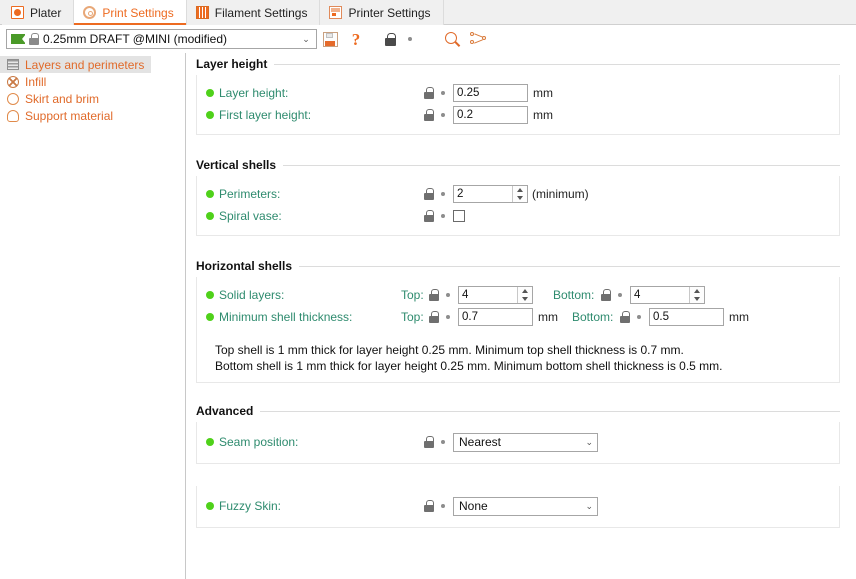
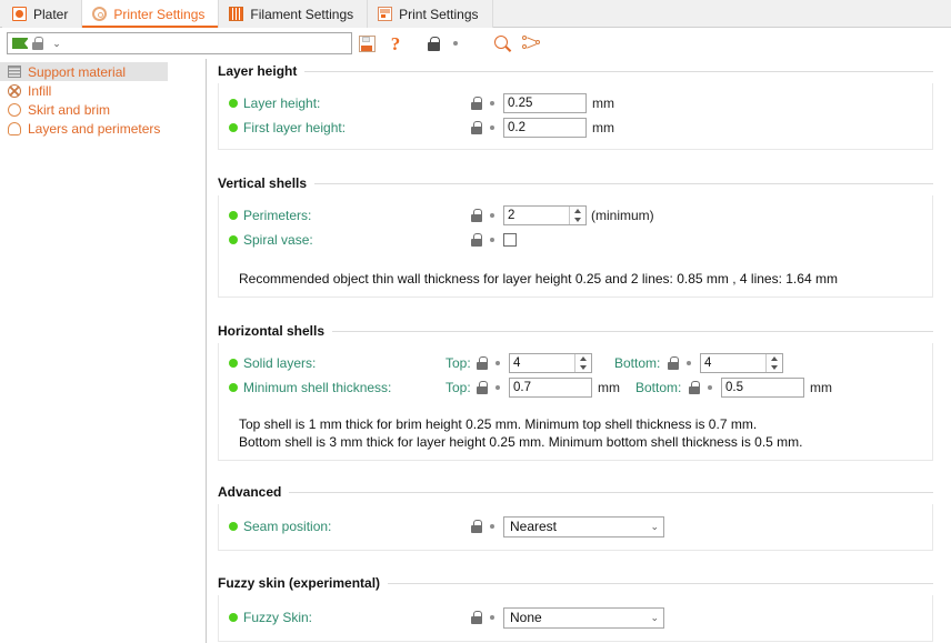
  Plater
- Print Settings
+ Printer Settings
  Filament Settings
- Printer Settings
+ Print Settings
- 0.25mm DRAFT @MINI (modified)
  ⌄
  ?
- Layers and perimeters
+ Support material
  Infill
  Skirt and brim
- Support material
+ Layers and perimeters
  Layer height
  Layer height:
  0.25
  mm
  First layer height:
  0.2
  mm
  Vertical shells
  Perimeters:
  2
  (minimum)
  Spiral vase:
+ Recommended object thin wall thickness for layer height 0.25 and 2 lines: 0.85 mm , 4 lines: 1.64 mm
  Horizontal shells
  Solid layers:
  Top:
  4
  Bottom:
  4
  Minimum shell thickness:
  Top:
  0.7
  mm
  Bottom:
  0.5
  mm
- Top shell is 1 mm thick for layer height 0.25 mm. Minimum top shell thickness is 0.7 mm.
+ Top shell is 1 mm thick for brim height 0.25 mm. Minimum top shell thickness is 0.7 mm.
- Bottom shell is 1 mm thick for layer height 0.25 mm. Minimum bottom shell thickness is 0.5 mm.
+ Bottom shell is 3 mm thick for layer height 0.25 mm. Minimum bottom shell thickness is 0.5 mm.
  Advanced
  Seam position:
  Nearest
  ⌄
+ Fuzzy skin (experimental)
  Fuzzy Skin:
  None
  ⌄
